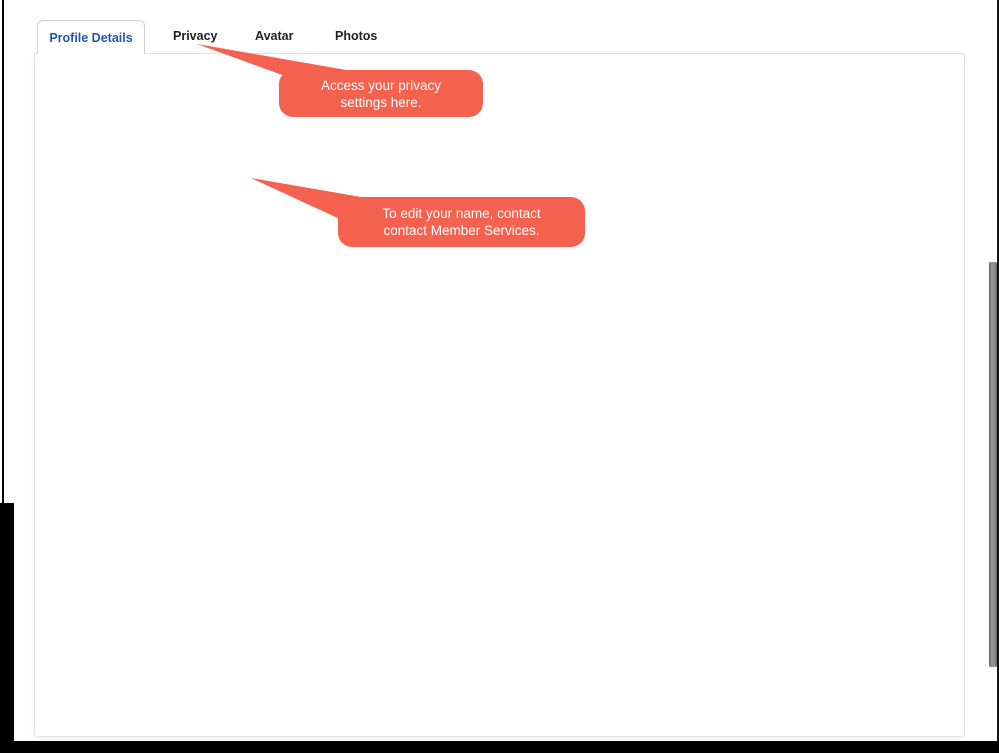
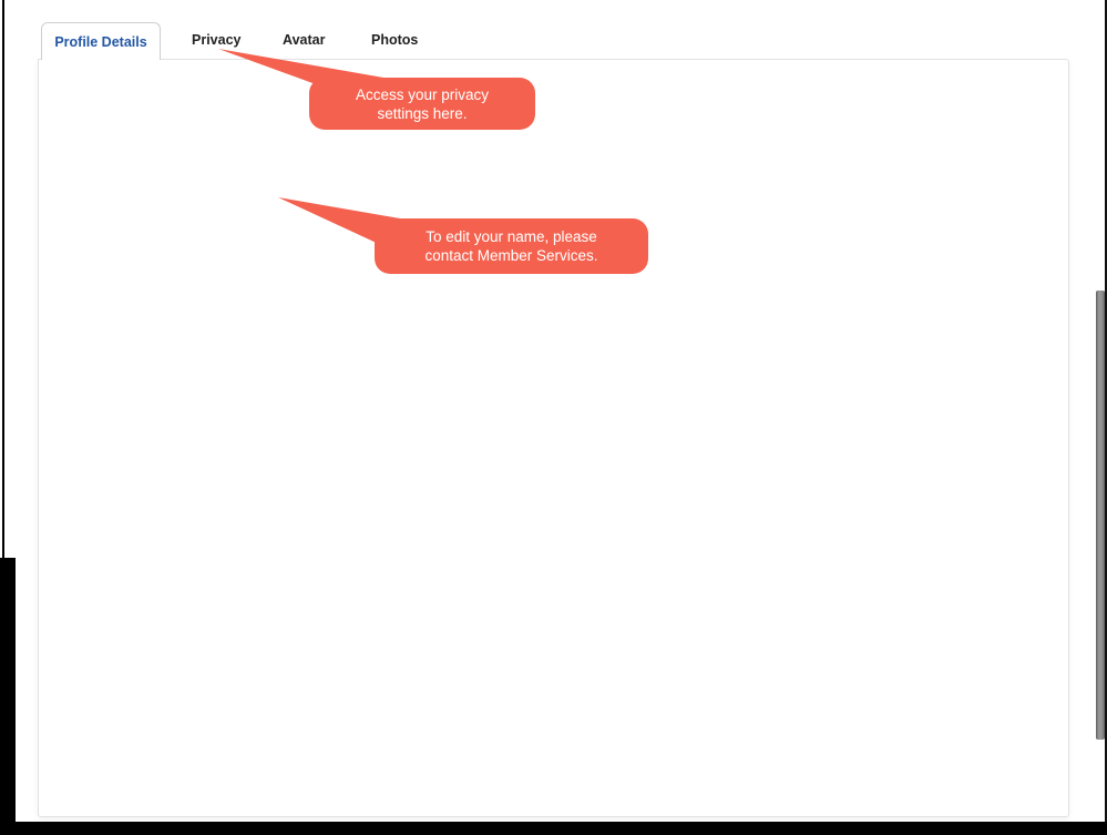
  Profile Details
  Privacy
  Avatar
  Photos
  Access your privacy
  settings here.
- To edit your name, contact
+ To edit your name, please
  contact Member Services.
